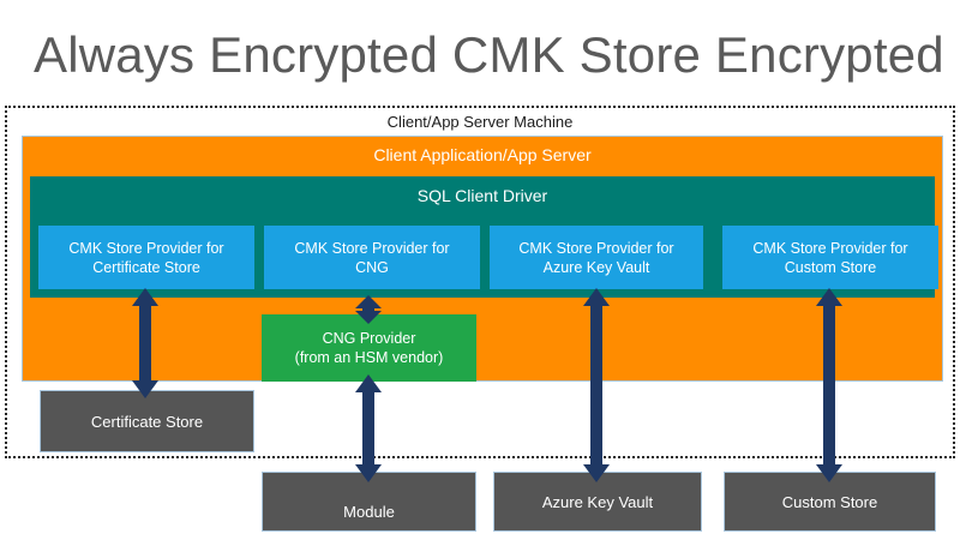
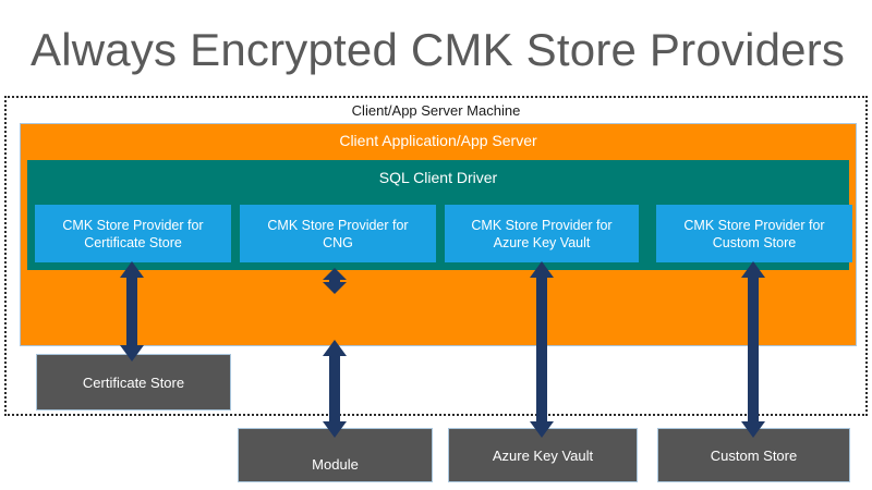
- Always Encrypted CMK Store Encrypted
+ Always Encrypted CMK Store Providers
  Client/App Server Machine
  Client Application/App Server
  SQL Client Driver
  CMK Store Provider for
  Certificate Store
  CMK Store Provider for
  CNG
  CMK Store Provider for
  Azure Key Vault
  CMK Store Provider for
  Custom Store
- CNG Provider
- (from an HSM vendor)
  Certificate Store
  Module
  Azure Key Vault
  Custom Store
